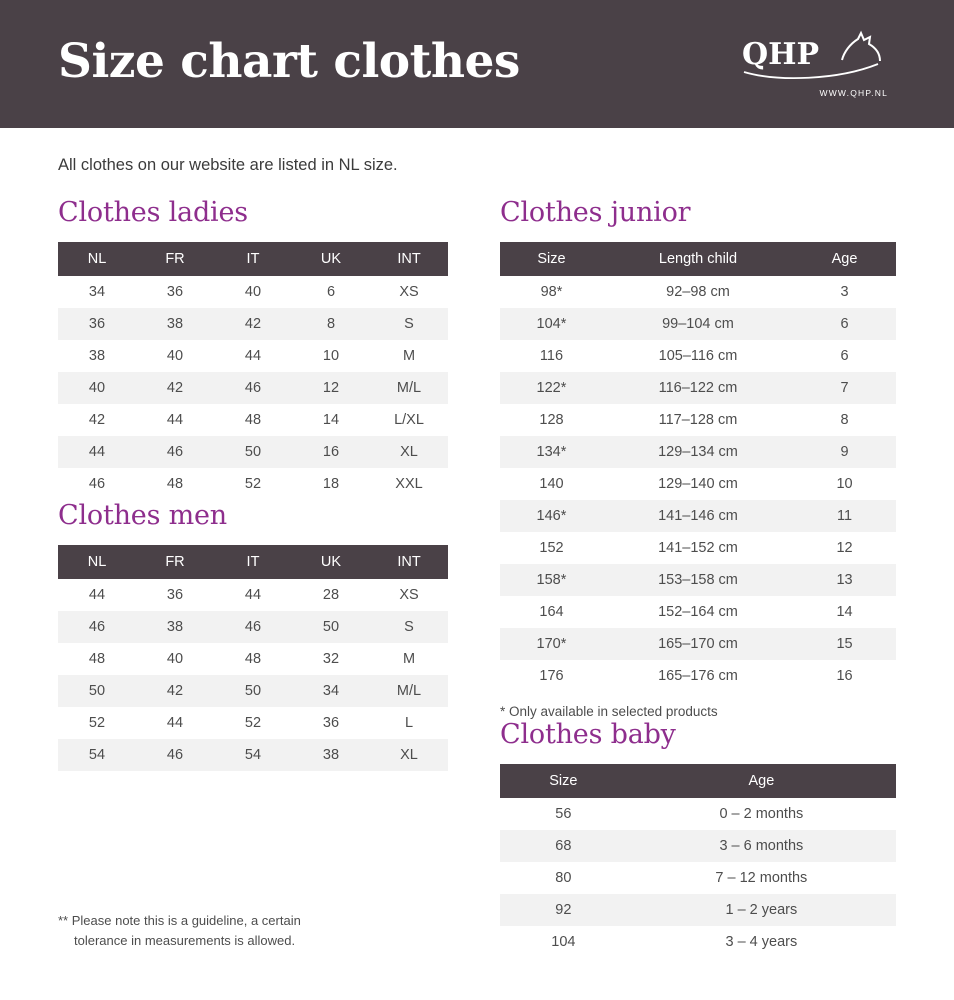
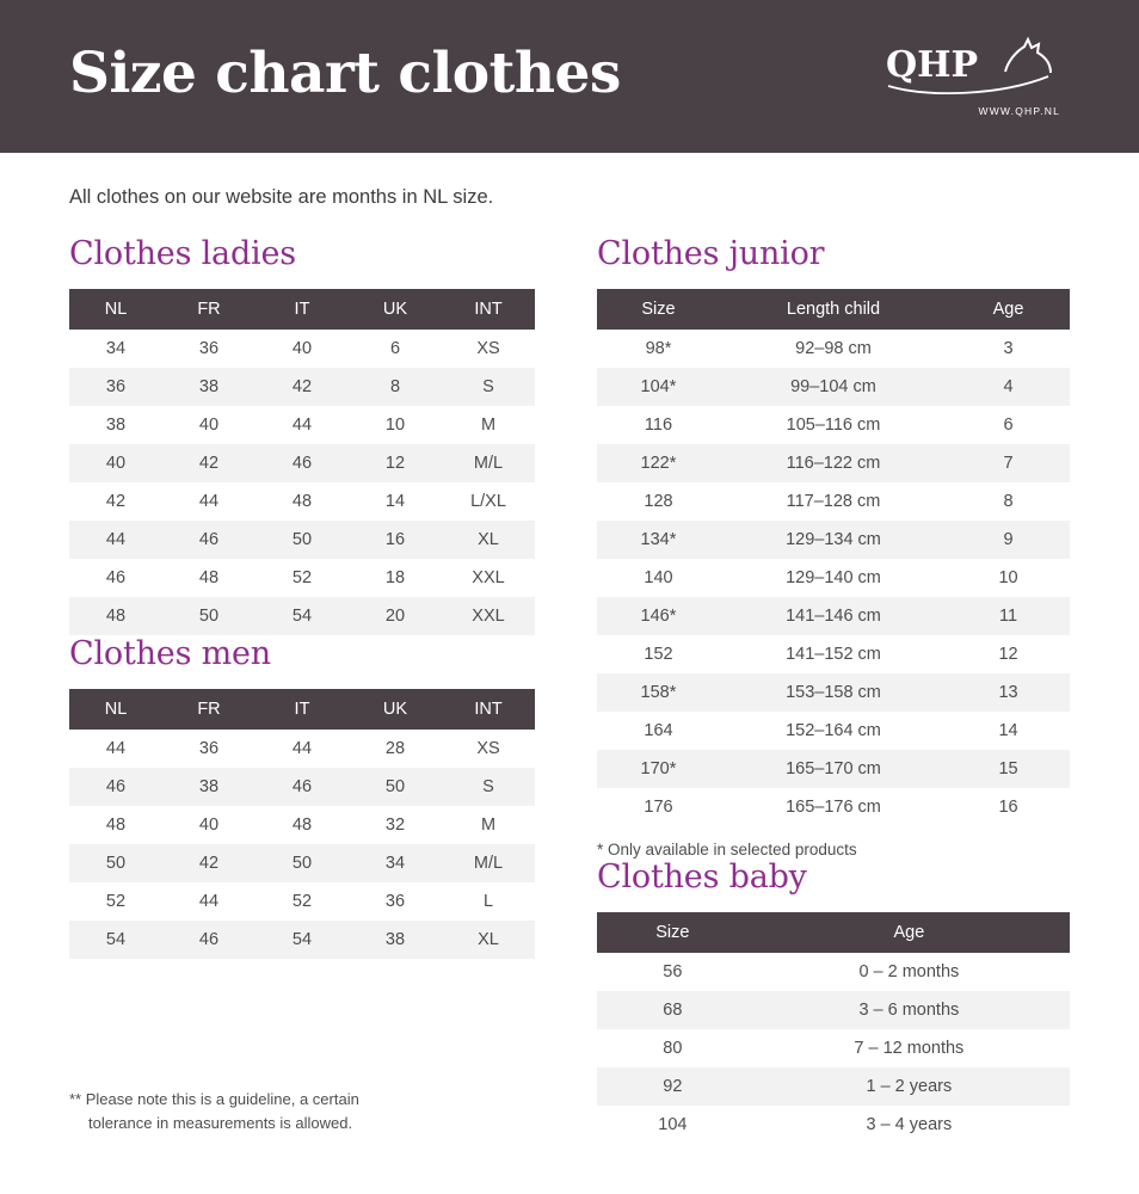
  Size chart clothes
  QHP
  WWW.QHP.NL
- All clothes on our website are listed in NL size.
+ All clothes on our website are months in NL size.
  Clothes ladies
  NL	FR	IT	UK	INT
  34	36	40	6	XS
  36	38	42	8	S
  38	40	44	10	M
  40	42	46	12	M/L
  42	44	48	14	L/XL
  44	46	50	16	XL
  46	48	52	18	XXL
+ 48	50	54	20	XXL
  Clothes men
  NL	FR	IT	UK	INT
  44	36	44	28	XS
  46	38	46	50	S
  48	40	48	32	M
  50	42	50	34	M/L
  52	44	52	36	L
  54	46	54	38	XL
  Clothes junior
  Size	Length child	Age
  98*	92–98 cm	3
- 104*	99–104 cm	6
+ 104*	99–104 cm	4
  116	105–116 cm	6
  122*	116–122 cm	7
  128	117–128 cm	8
  134*	129–134 cm	9
  140	129–140 cm	10
  146*	141–146 cm	11
  152	141–152 cm	12
  158*	153–158 cm	13
  164	152–164 cm	14
  170*	165–170 cm	15
  176	165–176 cm	16
  * Only available in selected products
  Clothes baby
  Size	Age
  56	0 – 2 months
  68	3 – 6 months
  80	7 – 12 months
  92	1 – 2 years
  104	3 – 4 years
  ** Please note this is a guideline, a certain
  tolerance in measurements is allowed.
